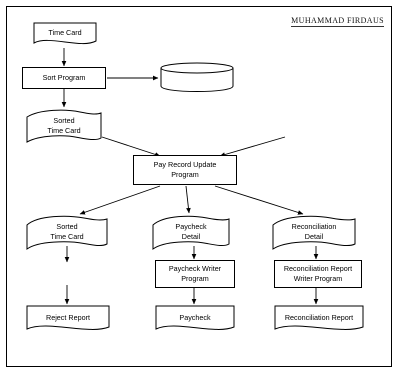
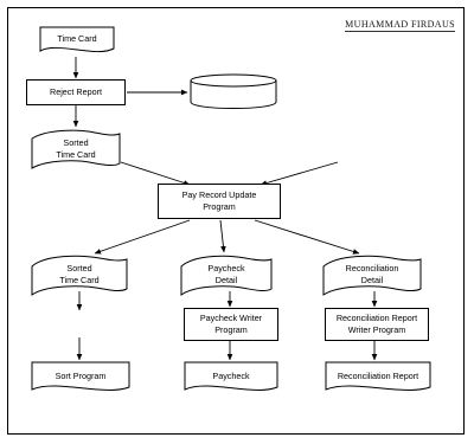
  MUHAMMAD FIRDAUS
  Time Card
- Sort Program
+ Reject Report
  Sorted
  Time Card
  Pay Record Update
  Program
  Sorted
  Time Card
  Paycheck
  Detail
  Reconciliation
  Detail
  Paycheck Writer
  Program
  Reconciliation Report
  Writer Program
- Reject Report
+ Sort Program
  Paycheck
  Reconciliation Report
